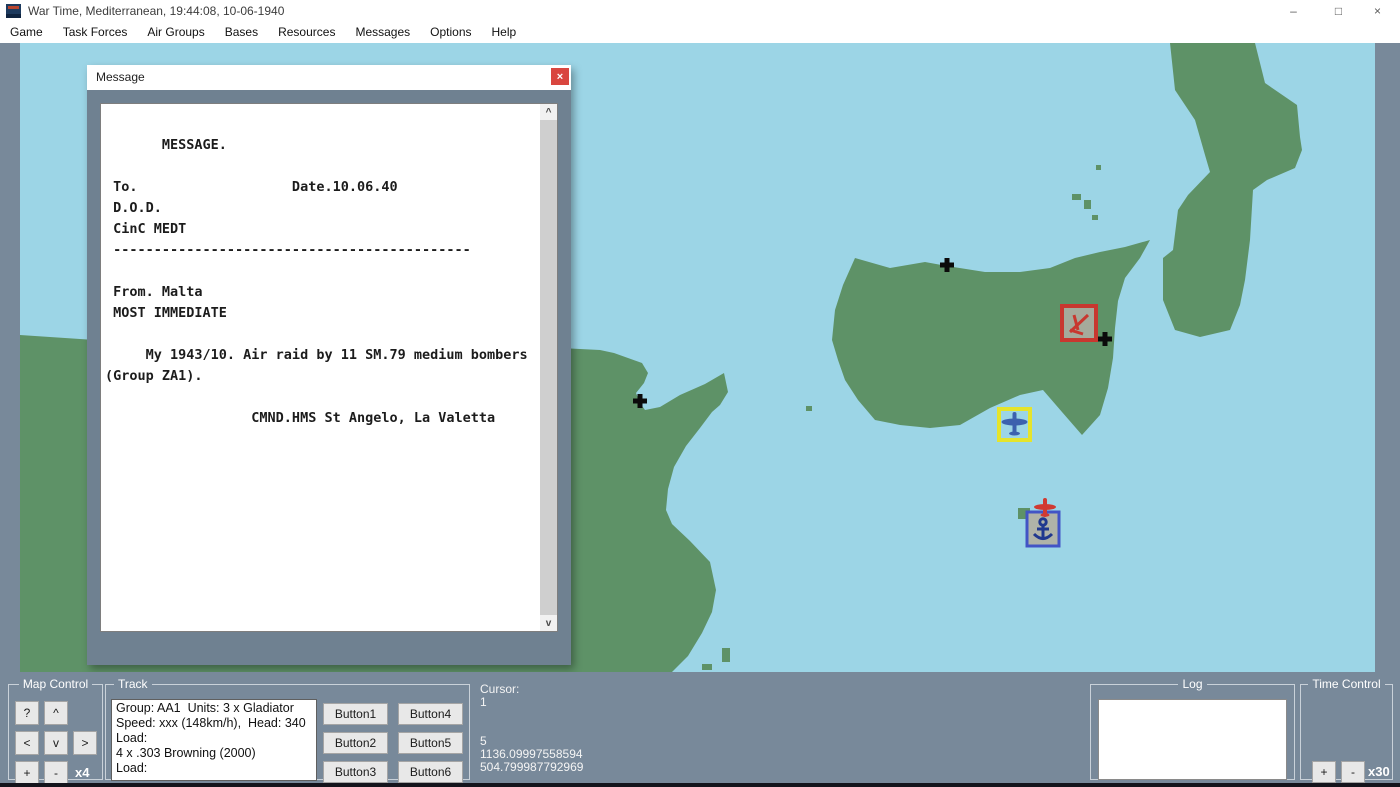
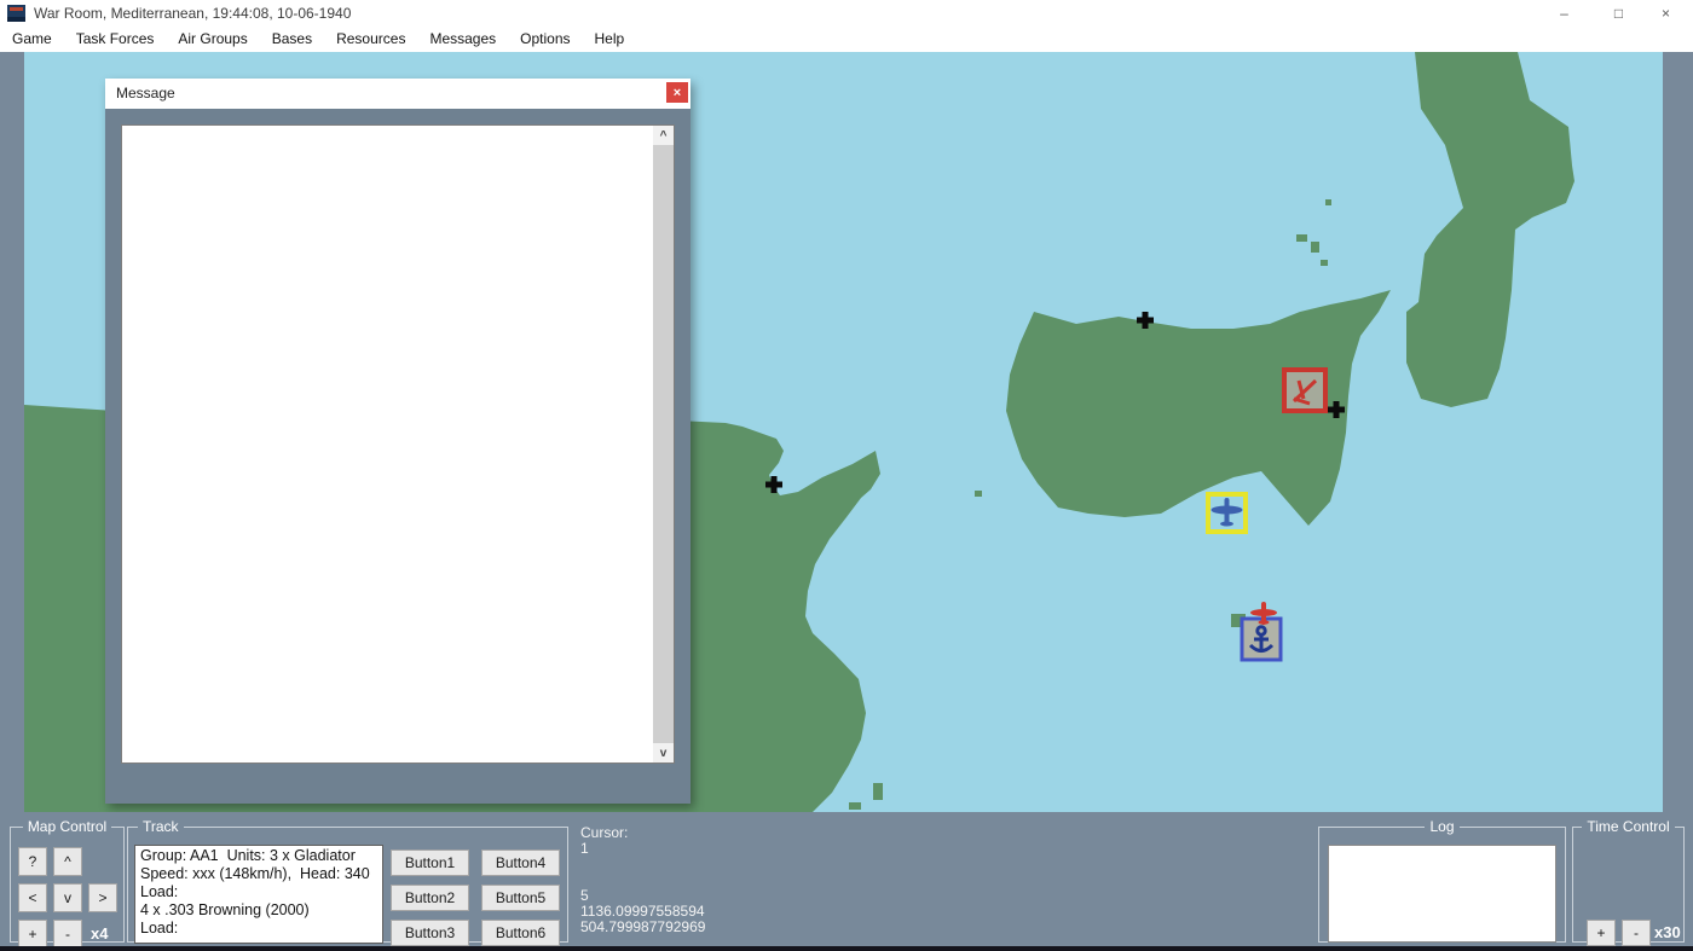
- War Time, Mediterranean, 19:44:08, 10-06-1940
+ War Room, Mediterranean, 19:44:08, 10-06-1940
  –
  □
  ×
  Game
  Task Forces
  Air Groups
  Bases
  Resources
  Messages
  Options
  Help
  Message
  ×
- MESSAGE.
- To. Date.10.06.40
- D.O.D.
- CinC MEDT
- --------------------------------------------
- From. Malta
- MOST IMMEDIATE
- My 1943/10. Air raid by 11 SM.79 medium bombers
- (Group ZA1).
- CMND.HMS St Angelo, La Valetta
  ^
  v
  Map Control
  ?
  ^
  <
  v
  >
  +
  -
  x4
  Track
  Group: AA1 Units: 3 x Gladiator
  Speed: xxx (148km/h), Head: 340
  Load:
  4 x .303 Browning (2000)
  Load:
  Button1
  Button2
  Button3
  Button4
  Button5
  Button6
  Cursor:
  1
  5
  1136.09997558594
  504.799987792969
  Log
  Time Control
  +
  -
  x30
